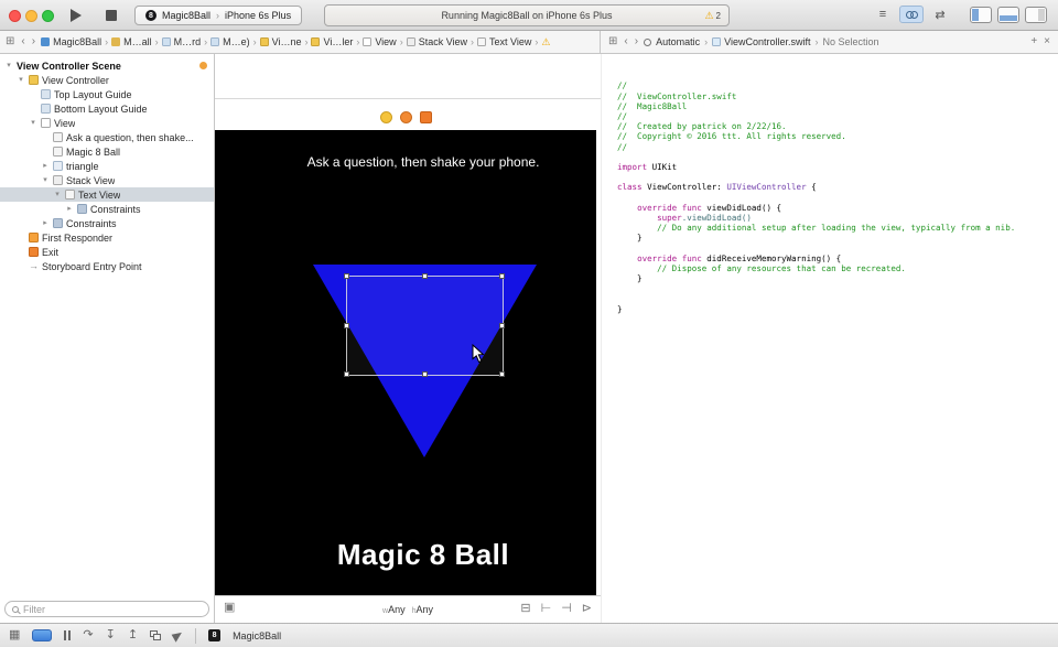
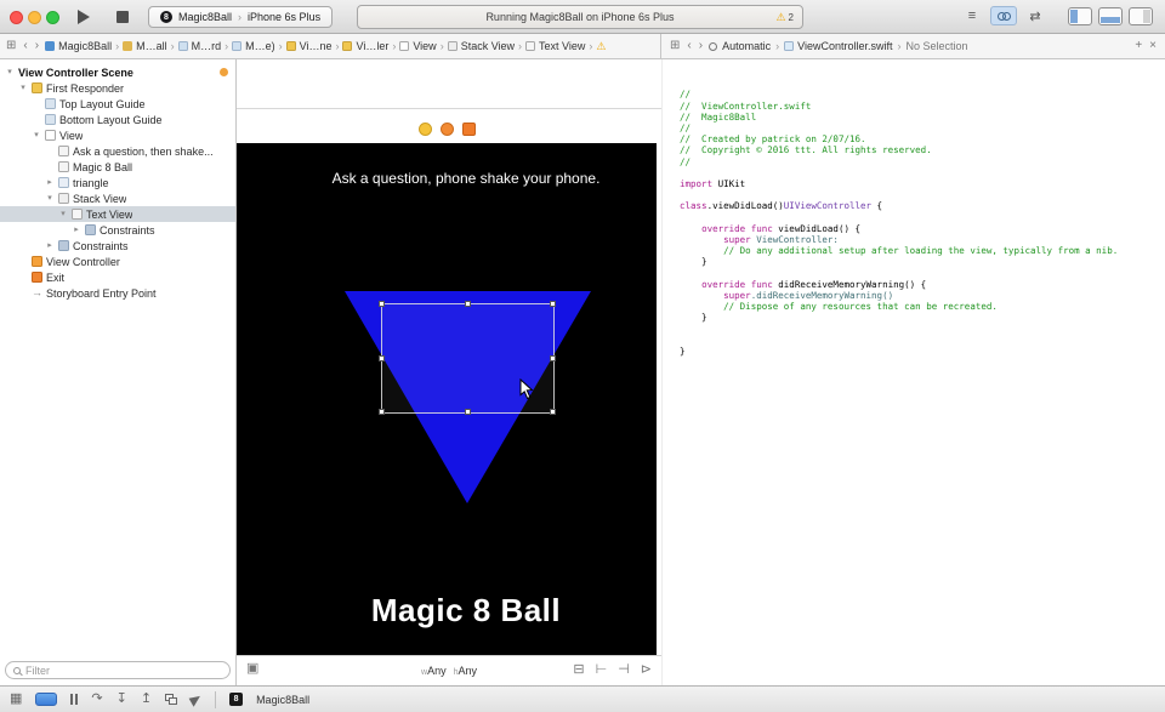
  Magic8Ball
  ›
  iPhone 6s Plus
  Running Magic8Ball on iPhone 6s Plus
  ⚠
  2
  ≡
  ⇄
  ⊞
  ‹
  ›
  Magic8Ball
  ›
  M…all
  ›
  M…rd
  ›
  M…e)
  ›
  Vi…ne
  ›
  Vi…ler
  ›
  View
  ›
  Stack View
  ›
  Text View
  ›
  ⚠
  ⊞
  ‹
  ›
  Automatic
  ›
  ViewController.swift
  ›
  No Selection
  +
  ×
  View Controller Scene
- View Controller
+ First Responder
  Top Layout Guide
  Bottom Layout Guide
  View
  Ask a question, then shake...
  Magic 8 Ball
  triangle
  Stack View
  Text View
  Constraints
  Constraints
- First Responder
+ View Controller
  Exit
  →
  Storyboard Entry Point
  Filter
- Ask a question, then shake your phone.
+ Ask a question, phone shake your phone.
  Magic 8 Ball
  ▣
  Any
  Any
  ⊟
  ⊢
  ⊣
  ⊳
  //
  // ViewController.swift
  // Magic8Ball
  //
- // Created by patrick on 2/22/16.
+ // Created by patrick on 2/07/16.
  // Copyright © 2016 ttt. All rights reserved.
  //
  import UIKit
- class ViewController: UIViewController {
+ class.viewDidLoad()UIViewController {
  override func viewDidLoad() {
- super.viewDidLoad()
+ super ViewController:
  // Do any additional setup after loading the view, typically from a nib.
  }
  override func didReceiveMemoryWarning() {
+ super.didReceiveMemoryWarning()
  // Dispose of any resources that can be recreated.
  }
  }
  ▦
  ↷
  ↧
  ↥
  Magic8Ball
